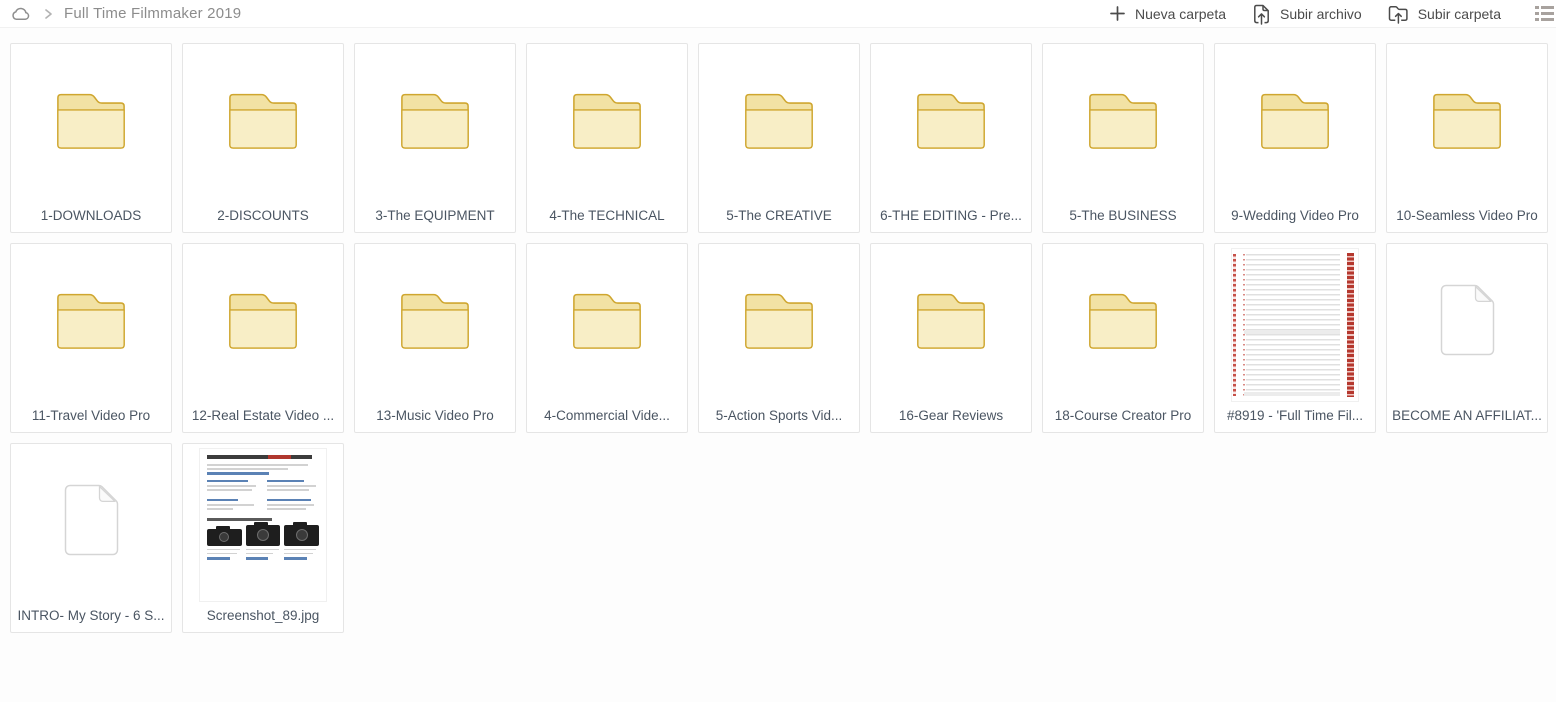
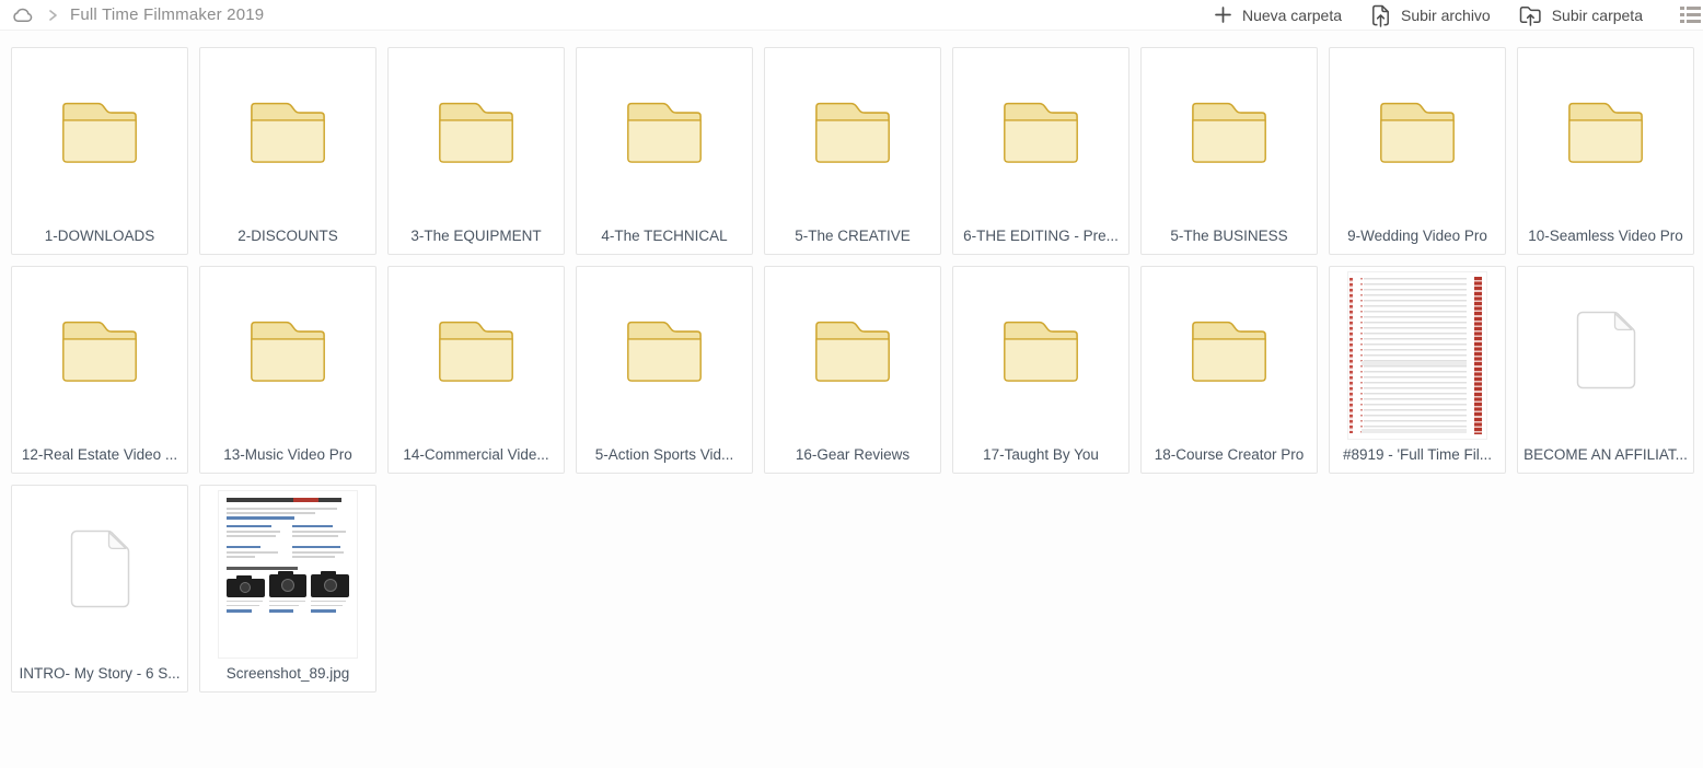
  Full Time Filmmaker 2019
  Nueva carpeta
  Subir archivo
  Subir carpeta
  1-DOWNLOADS
  2-DISCOUNTS
  3-The EQUIPMENT
  4-The TECHNICAL
  5-The CREATIVE
  6-THE EDITING - Pre...
  5-The BUSINESS
  9-Wedding Video Pro
  10-Seamless Video Pro
- 11-Travel Video Pro
  12-Real Estate Video ...
  13-Music Video Pro
- 4-Commercial Vide...
+ 14-Commercial Vide...
  5-Action Sports Vid...
  16-Gear Reviews
+ 17-Taught By You
  18-Course Creator Pro
  #8919 - 'Full Time Fil...
  BECOME AN AFFILIAT...
  INTRO- My Story - 6 S...
  Screenshot_89.jpg
